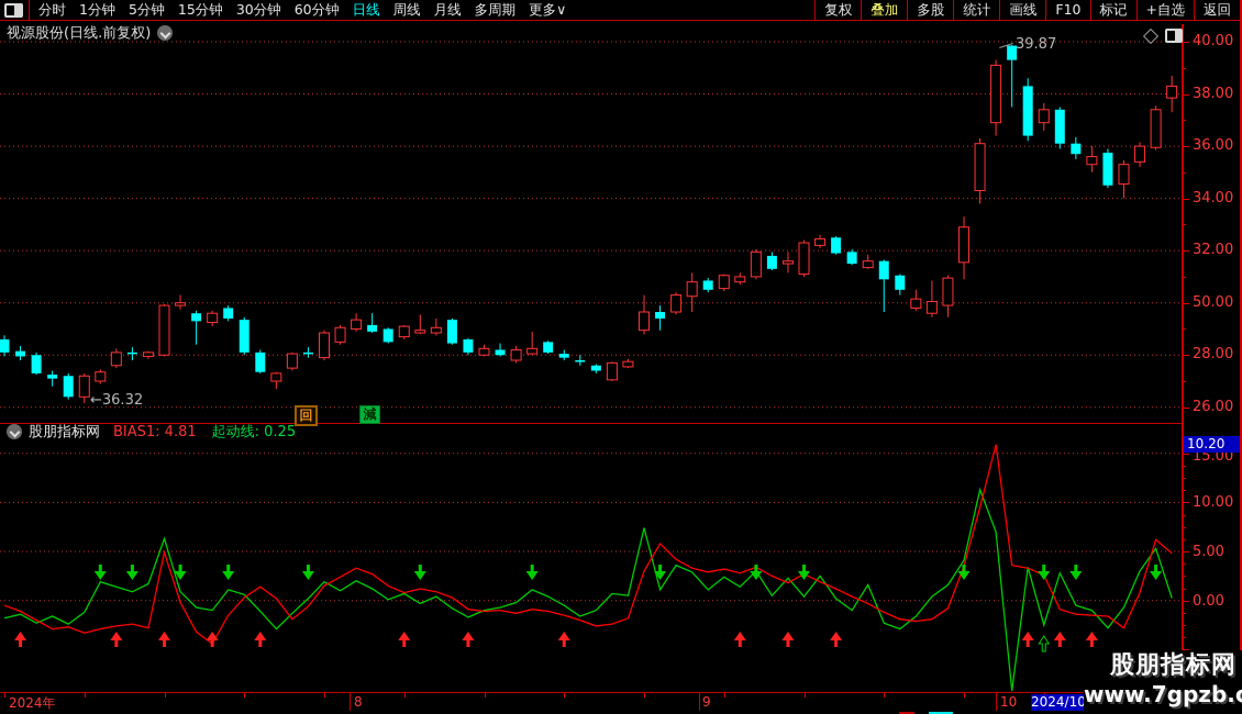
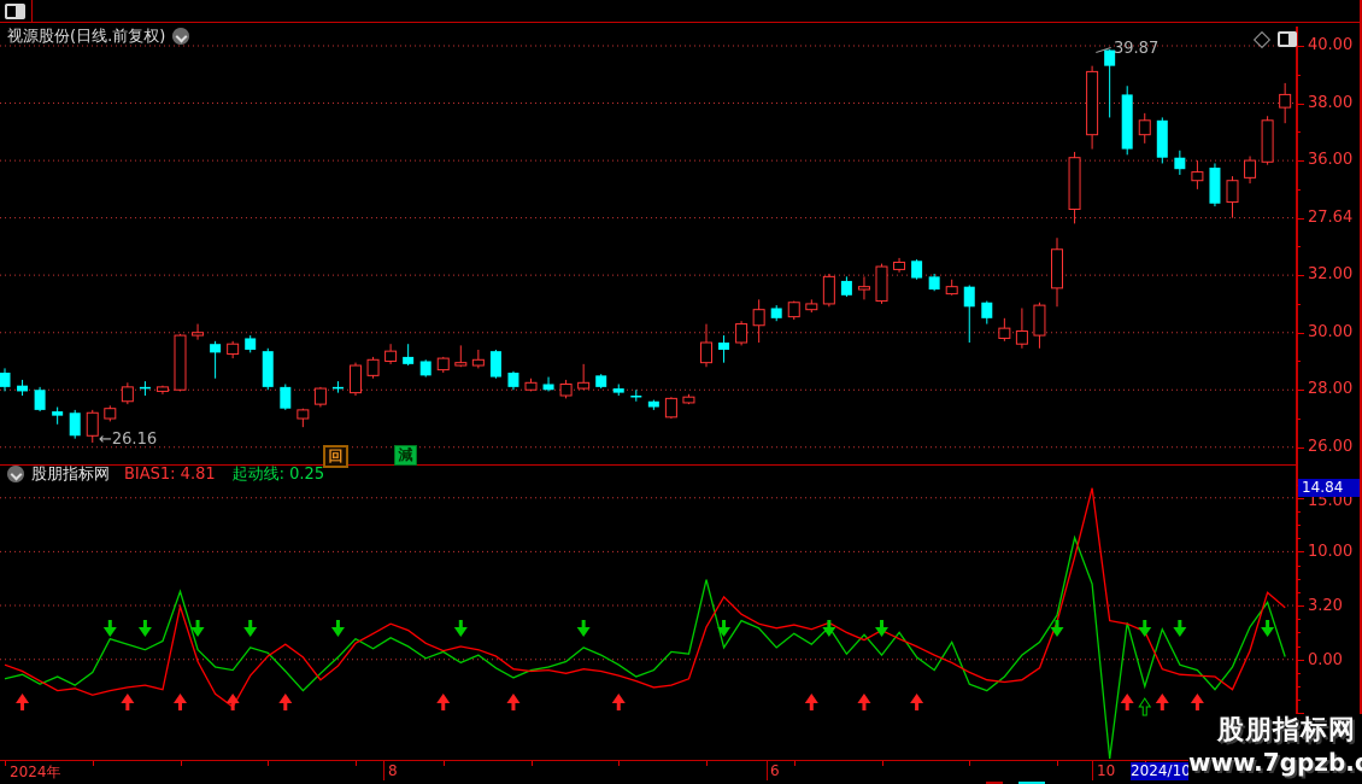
- 分时
- 1分钟
- 5分钟
- 15分钟
- 30分钟
- 60分钟
- 日线
- 周线
- 月线
- 多周期
- 更多∨
- 复权
- 叠加
- 多股
- 统计
- 画线
- F10
- 标记
- +自选
- 返回
  视源股份(日线.前复权)
  回
  減
  39.87
- ←36.32
+ ←26.16
  股朋指标网
  BIAS1: 4.81
  起动线: 0.25
  40.00
  38.00
  36.00
- 34.00
+ 27.64
  32.00
- 50.00
+ 30.00
  28.00
  26.00
  15.00
  10.00
- 5.00
+ 3.20
  0.00
- 10.20
+ 14.84
  2024/10
  股朋指标网
  www.7gpzb.
  2024年
  8
- 9
+ 6
  10
